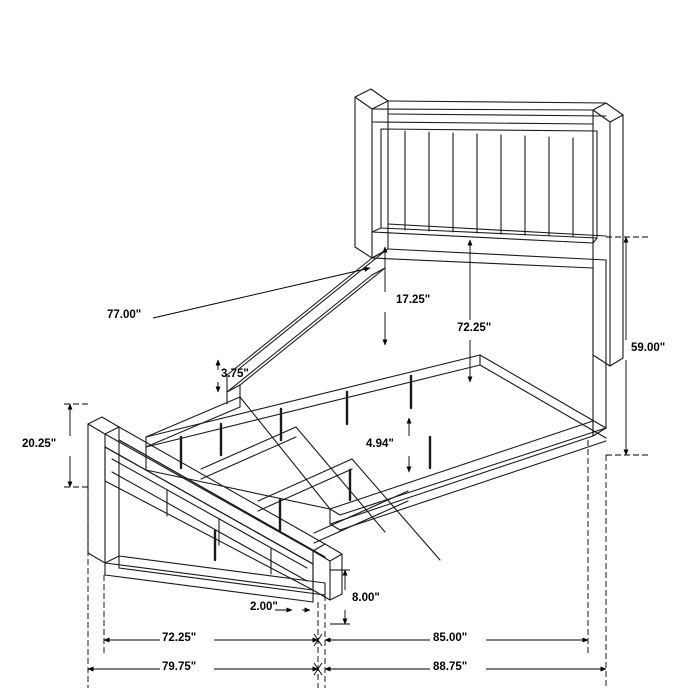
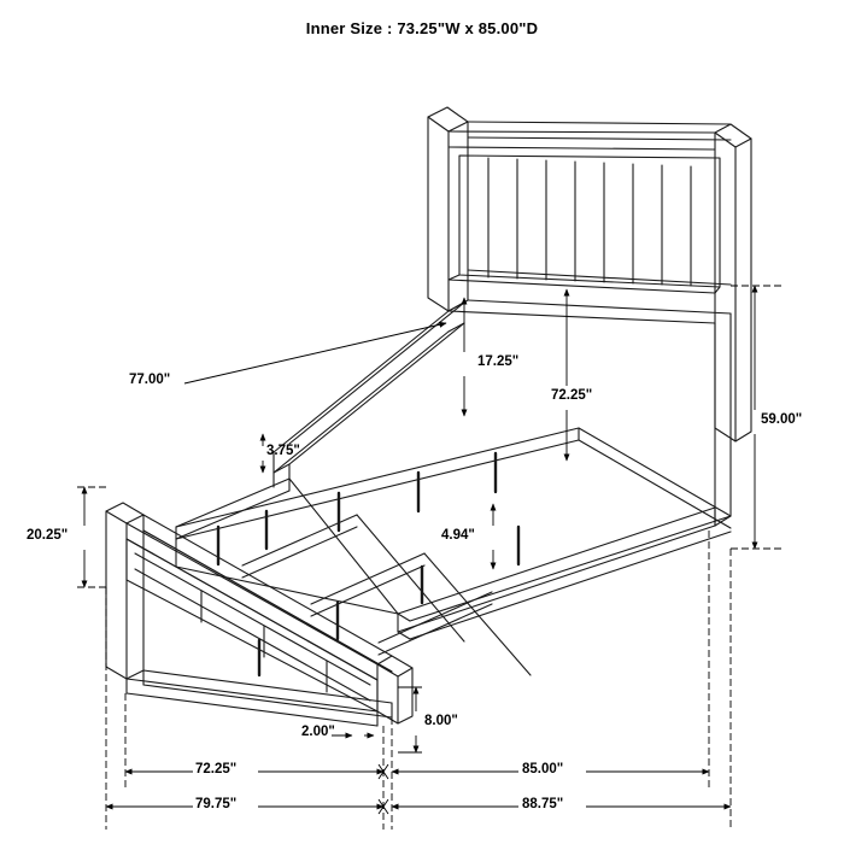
+ Inner Size : 73.25"W x 85.00"D
  59.00"
  72.25"
  17.25"
  77.00"
  3.75"
  20.25"
  4.94"
  8.00"
  2.00"
  72.25"
  85.00"
  79.75"
  88.75"
